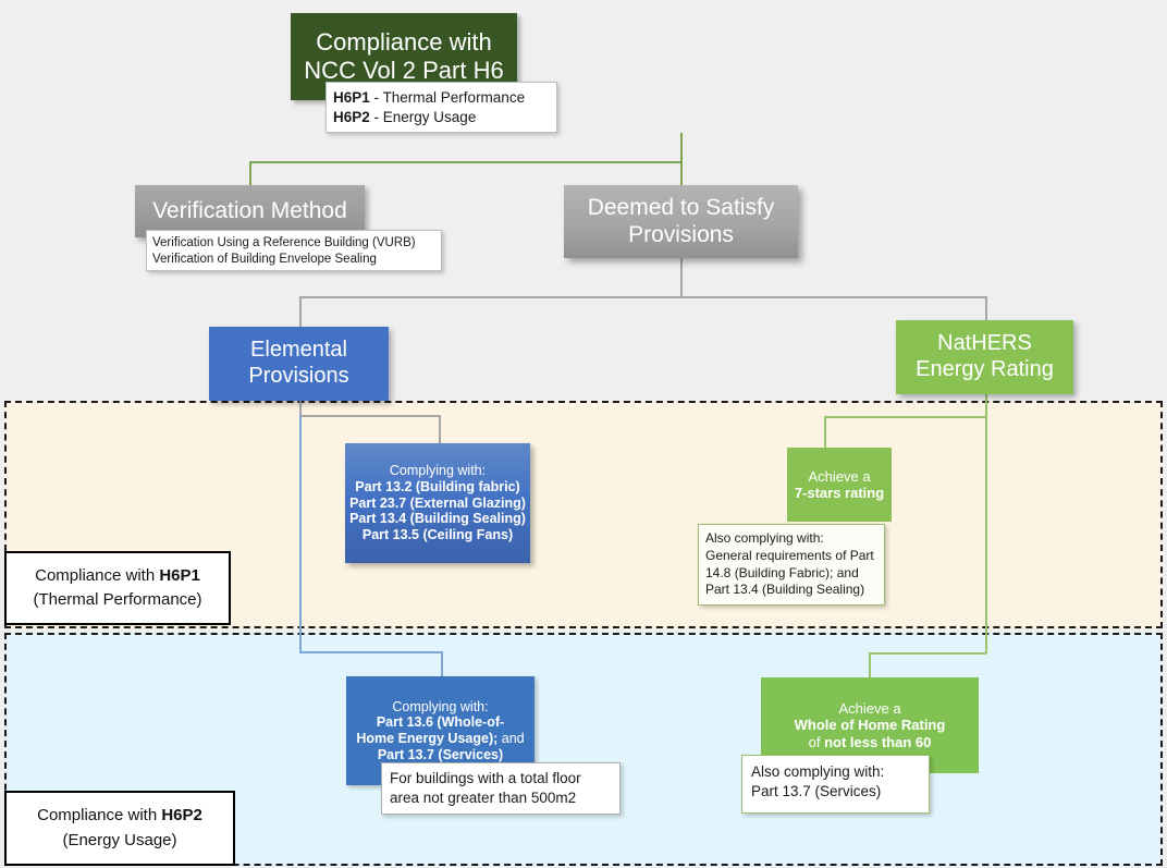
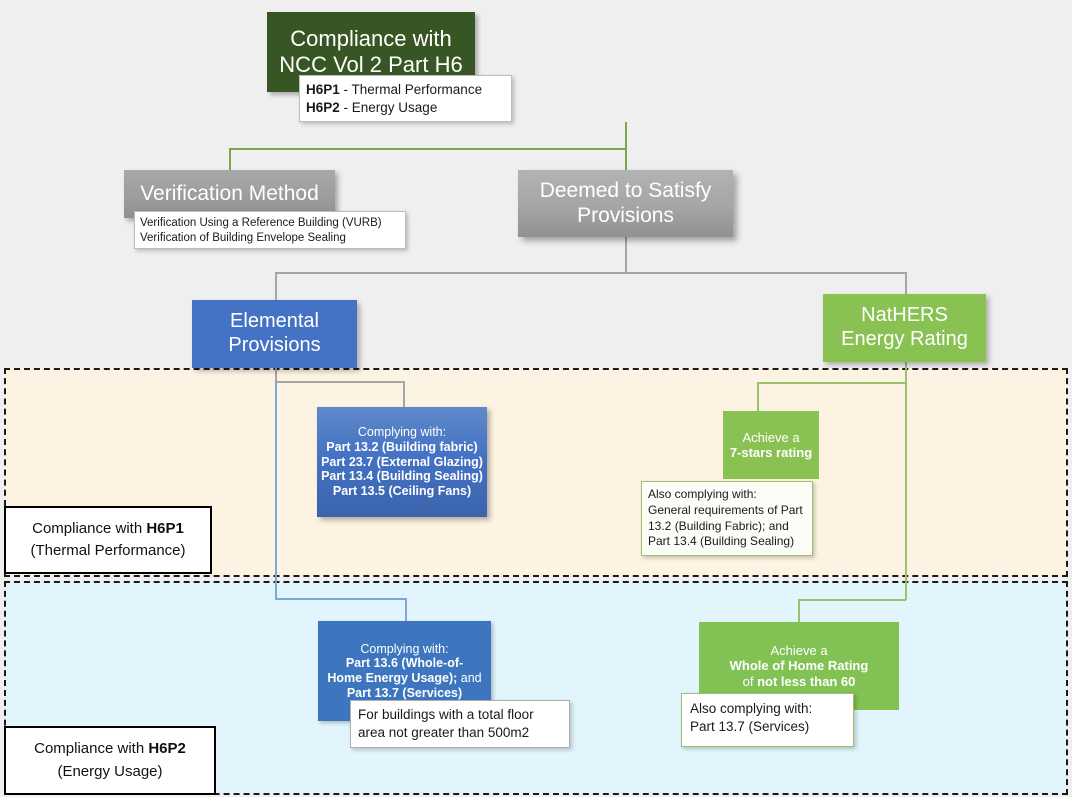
  Compliance with
  NCC Vol 2 Part H6
  H6P1 - Thermal Performance
  H6P2 - Energy Usage
  Verification Method
  Verification Using a Reference Building (VURB)
  Verification of Building Envelope Sealing
  Deemed to Satisfy
  Provisions
  Elemental
  Provisions
  NatHERS
  Energy Rating
  Complying with:
  Part 13.2 (Building fabric)
  Part 23.7 (External Glazing)
  Part 13.4 (Building Sealing)
  Part 13.5 (Ceiling Fans)
  Achieve a
  7-stars rating
  Also complying with:
  General requirements of Part
- 14.8 (Building Fabric); and
+ 13.2 (Building Fabric); and
  Part 13.4 (Building Sealing)
  Compliance with H6P1
  (Thermal Performance)
  Complying with:
  Part 13.6 (Whole-of-
  Home Energy Usage); and
  Part 13.7 (Services)
  For buildings with a total floor
  area not greater than 500m2
  Achieve a
  Whole of Home Rating
  of not less than 60
  Also complying with:
  Part 13.7 (Services)
  Compliance with H6P2
  (Energy Usage)
